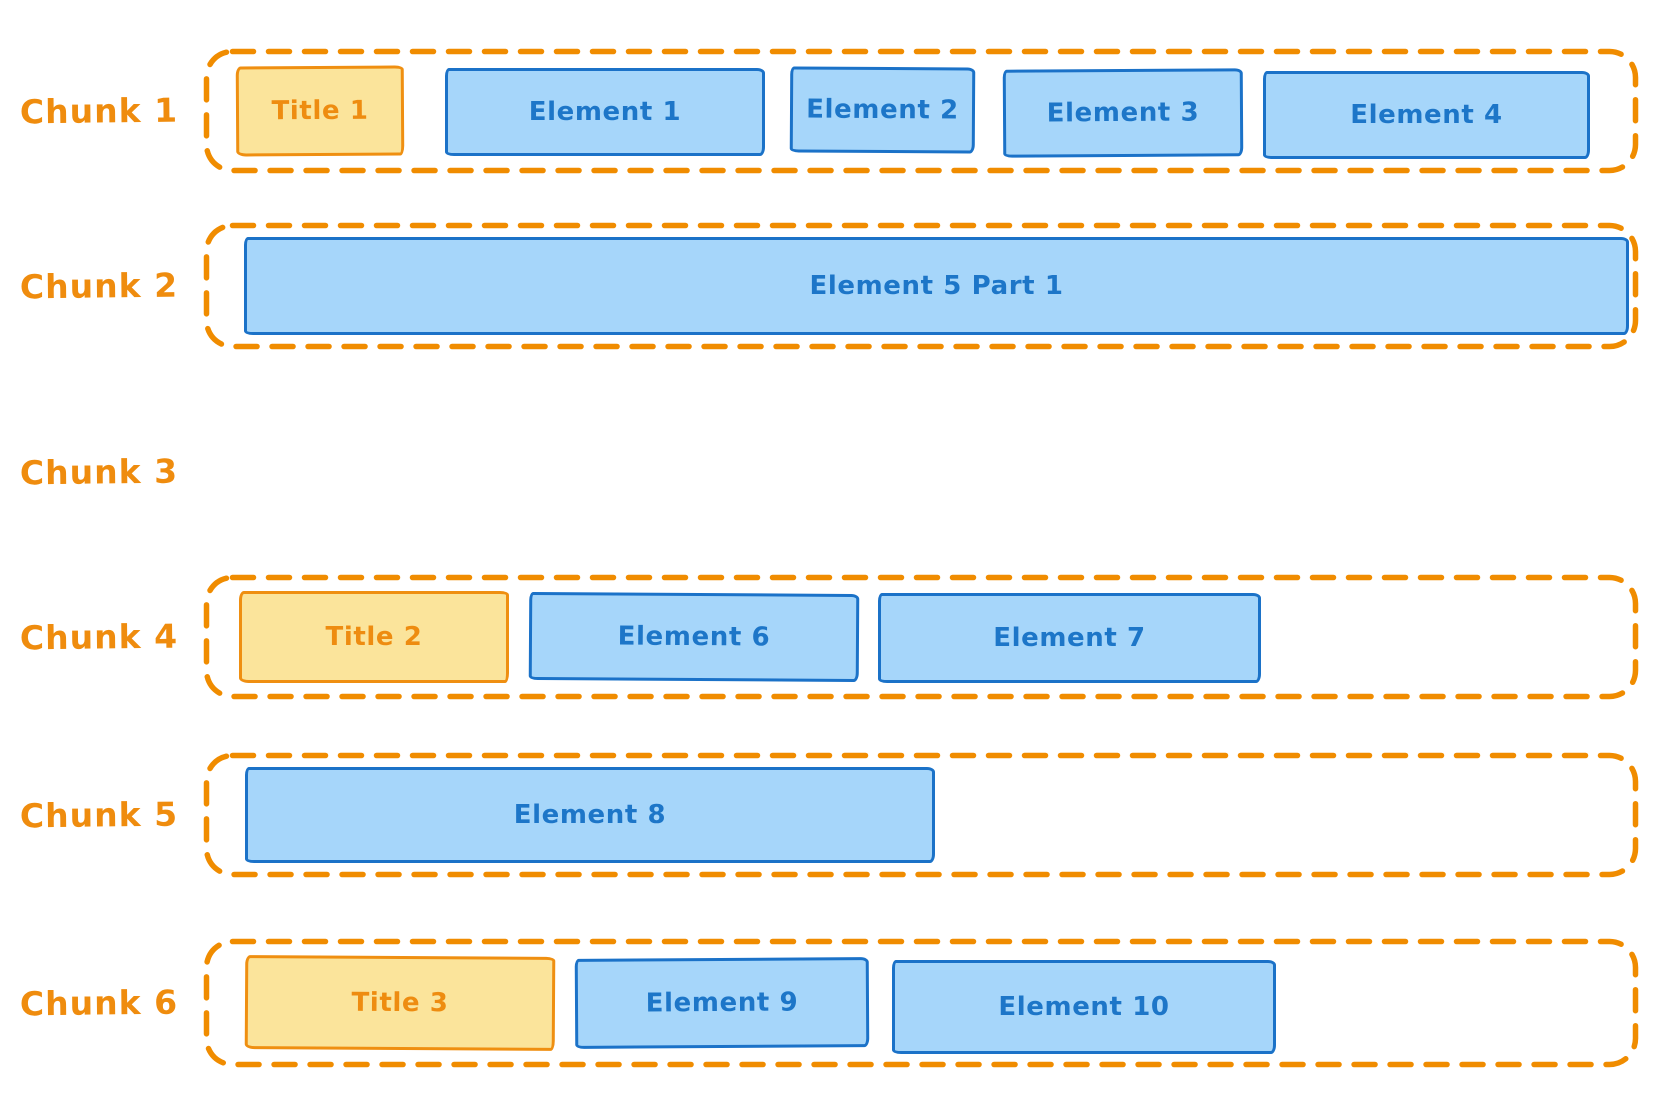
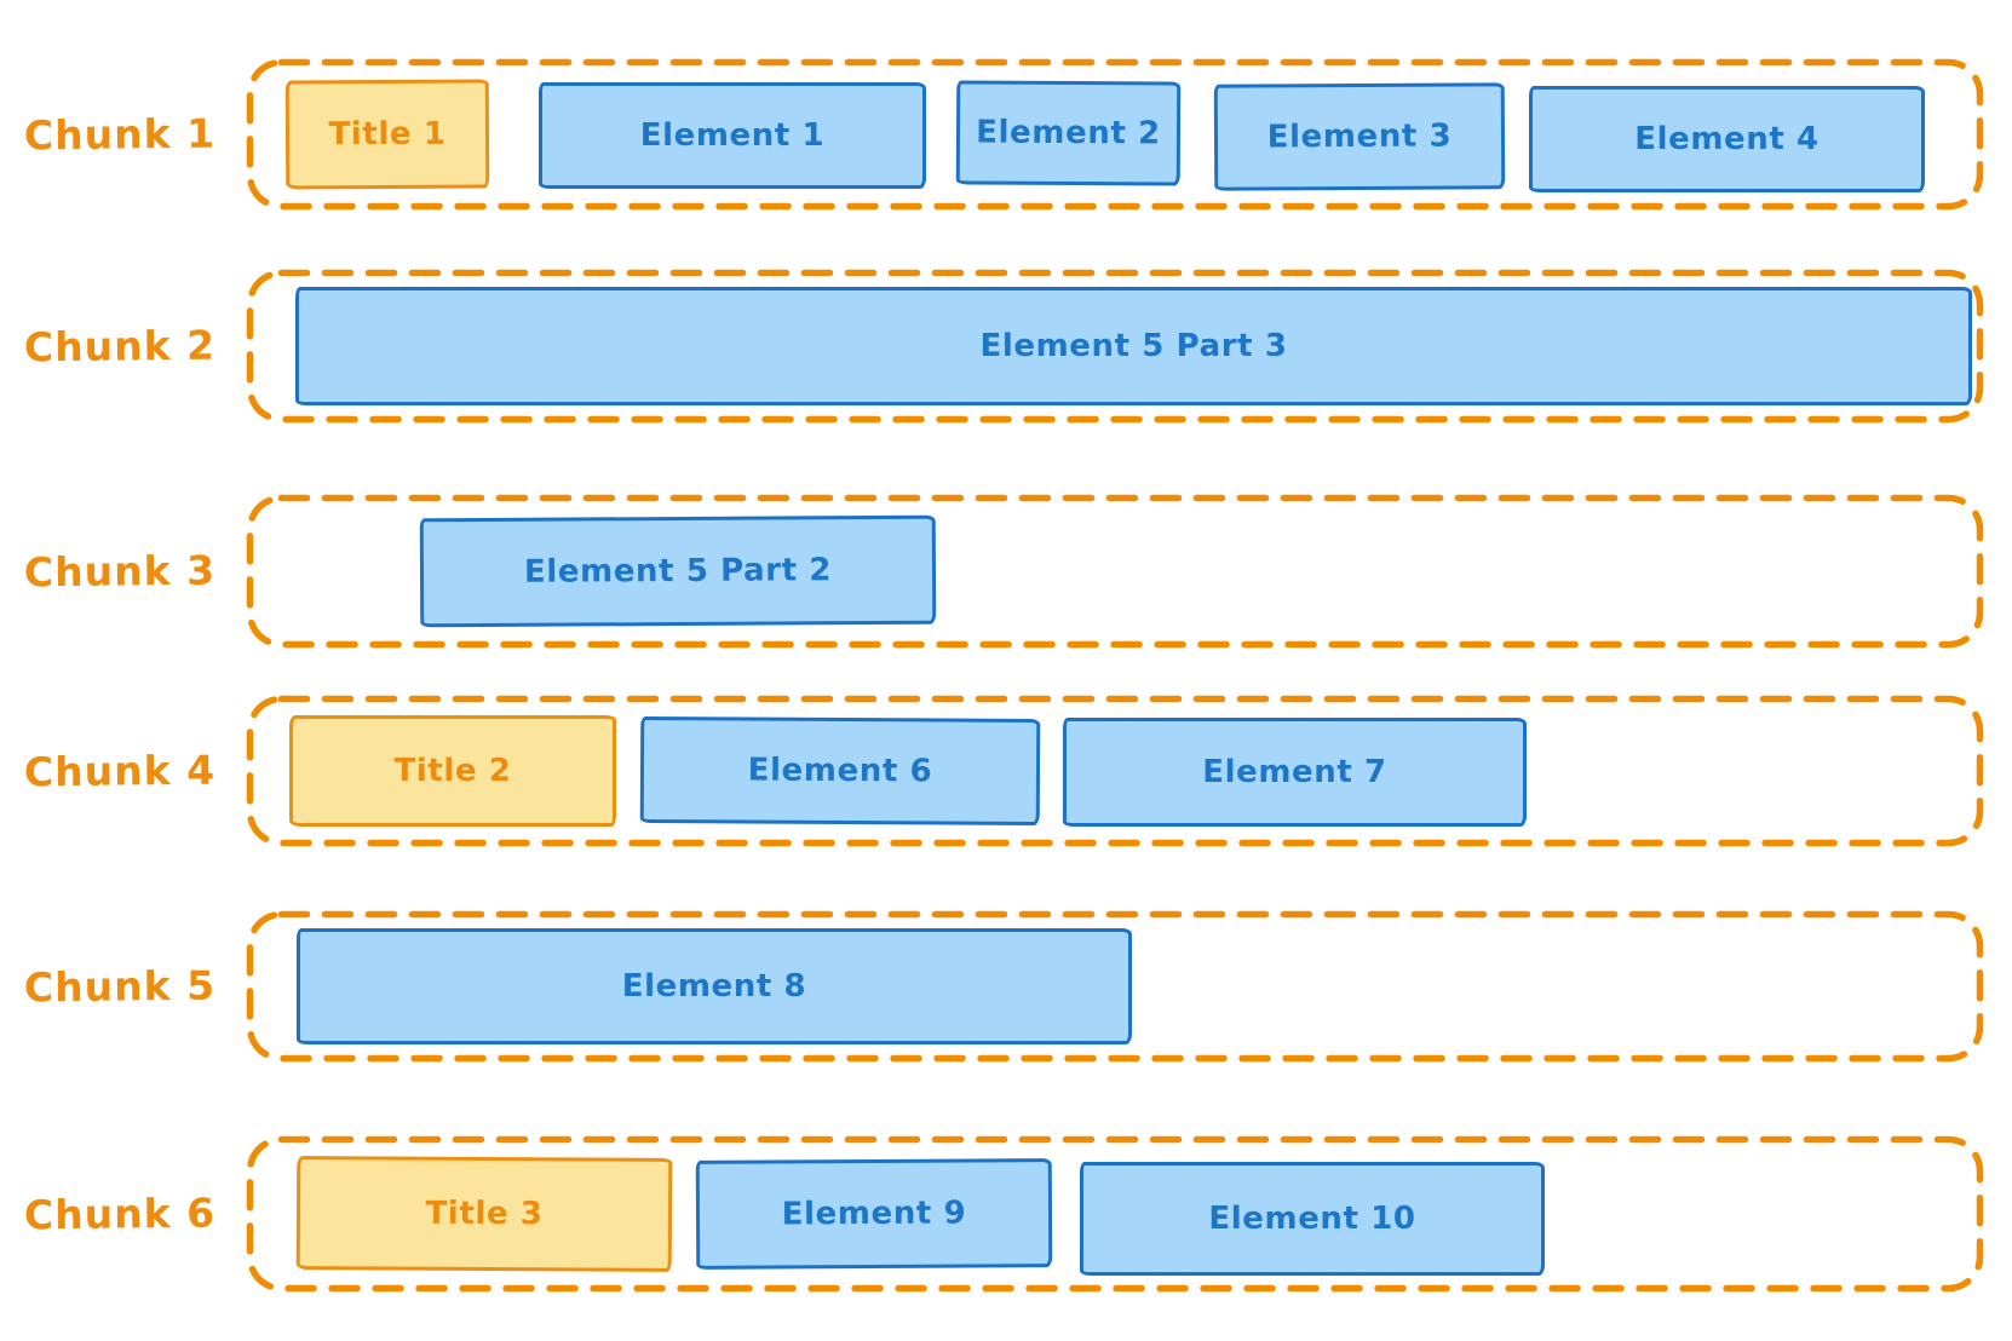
  Chunk 1
  Title 1
  Element 1
  Element 2
  Element 3
  Element 4
  Chunk 2
- Element 5 Part 1
+ Element 5 Part 3
  Chunk 3
+ Element 5 Part 2
  Chunk 4
  Title 2
  Element 6
  Element 7
  Chunk 5
  Element 8
  Chunk 6
  Title 3
  Element 9
  Element 10
